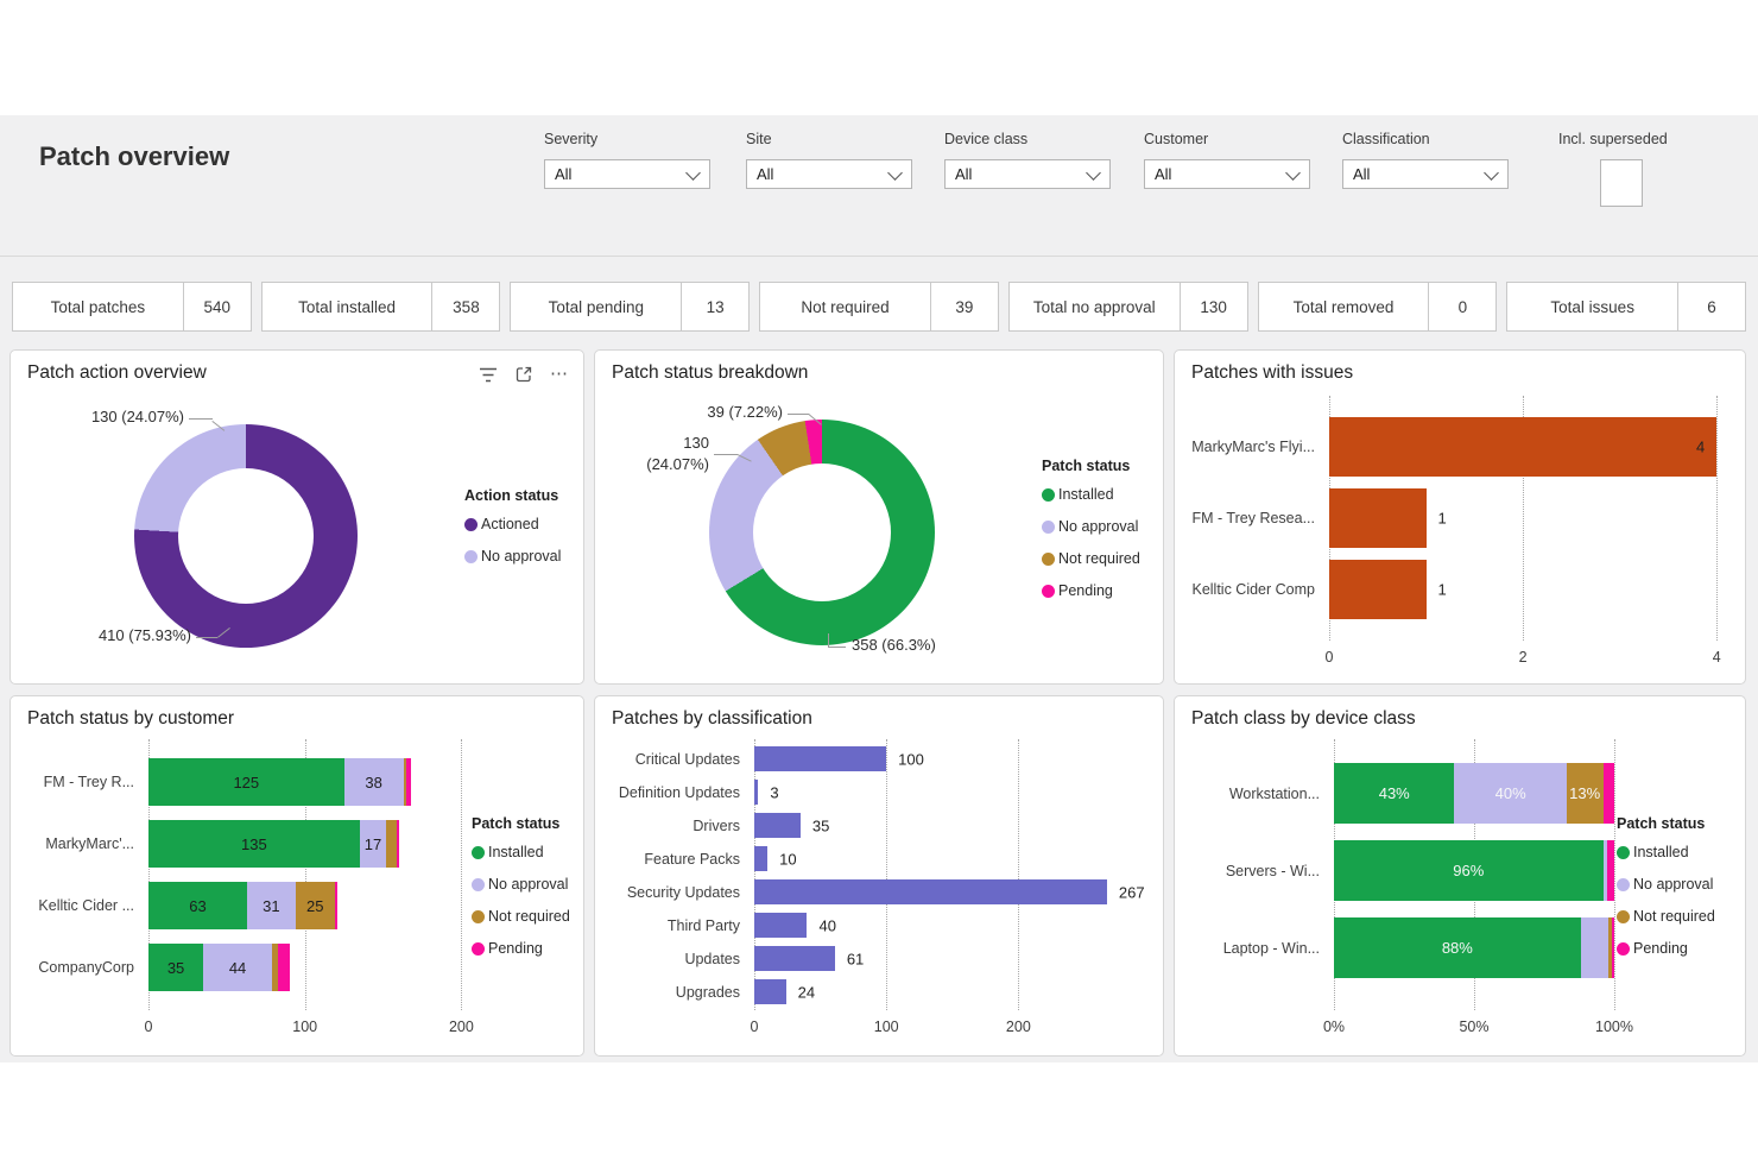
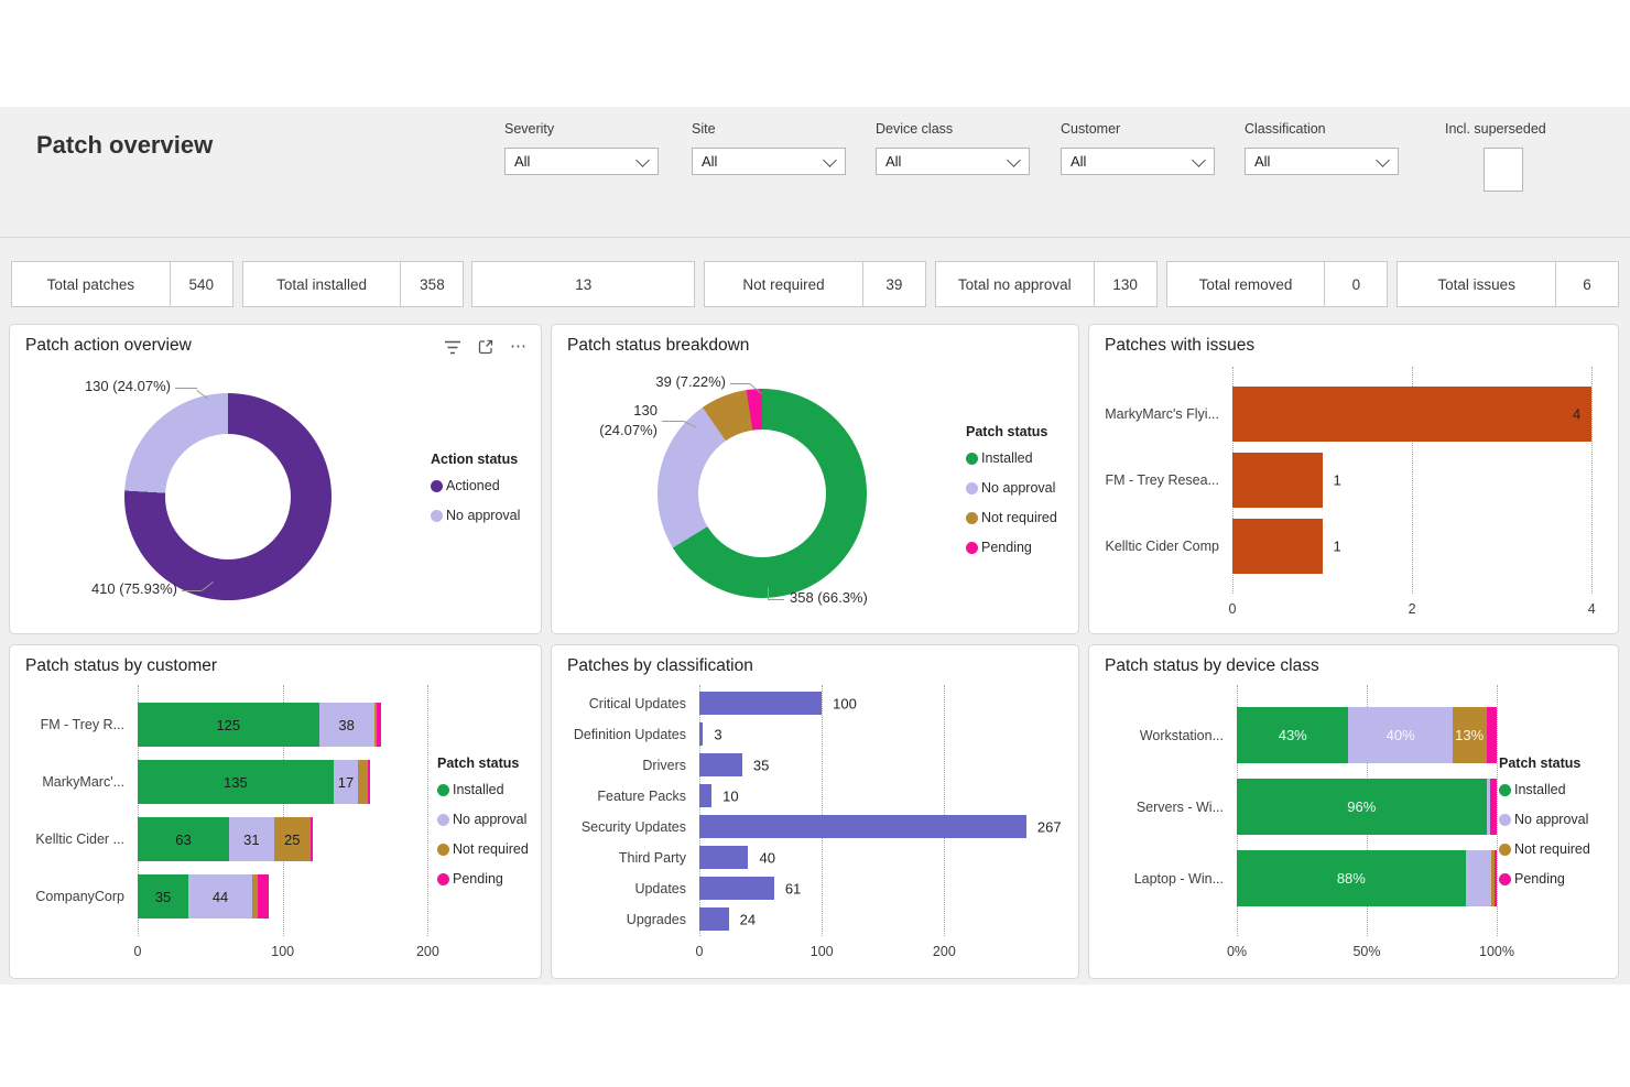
  Patch overview
  Severity
  All
  Site
  All
  Device class
  All
  Customer
  All
  Classification
  All
  Incl. superseded
  Total patches
  540
  Total installed
  358
- Total pending
  13
  Not required
  39
  Total no approval
  130
  Total removed
  0
  Total issues
  6
  Patch action overview
  ⋯
  130 (24.07%)
  410 (75.93%)
  Action status
  Actioned
  No approval
  Patch status breakdown
  39 (7.22%)
  130
  (24.07%)
  358 (66.3%)
  Patch status
  Installed
  No approval
  Not required
  Pending
  Patches with issues
  0
  2
  4
  MarkyMarc's Flyi...
  4
  FM - Trey Resea...
  1
  Kelltic Cider Comp
  1
  Patch status by customer
  0
  100
  200
  FM - Trey R...
  125
  38
  MarkyMarc'...
  135
  17
  Kelltic Cider ...
  63
  31
  25
  CompanyCorp
  35
  44
  Patch status
  Installed
  No approval
  Not required
  Pending
  Patches by classification
  0
  100
  200
  Critical Updates
  100
  Definition Updates
  3
  Drivers
  35
  Feature Packs
  10
  Security Updates
  267
  Third Party
  40
  Updates
  61
  Upgrades
  24
- Patch class by device class
+ Patch status by device class
  0%
  50%
  100%
  Workstation...
  43%
  40%
  13%
  Servers - Wi...
  96%
  Laptop - Win...
  88%
  Patch status
  Installed
  No approval
  Not required
  Pending
